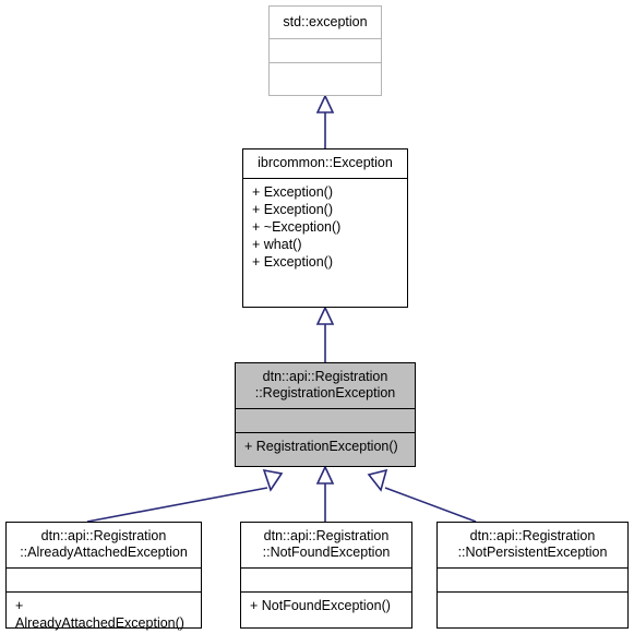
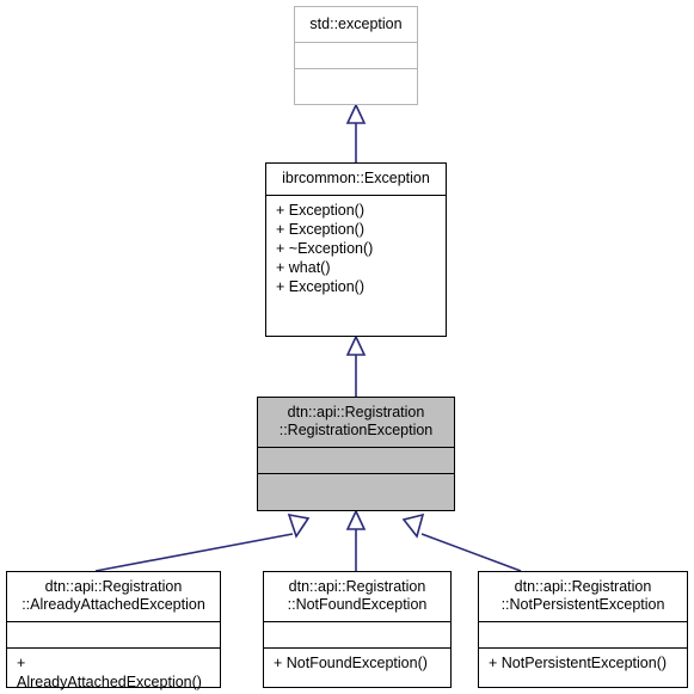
  std::exception
  ibrcommon::Exception
  + Exception()
  + Exception()
  + ~Exception()
  + what()
  + Exception()
  dtn::api::Registration
  ::RegistrationException
- + RegistrationException()
  dtn::api::Registration
  ::AlreadyAttachedException
  + AlreadyAttachedException()
  dtn::api::Registration
  ::NotFoundException
  + NotFoundException()
  dtn::api::Registration
  ::NotPersistentException
+ + NotPersistentException()
